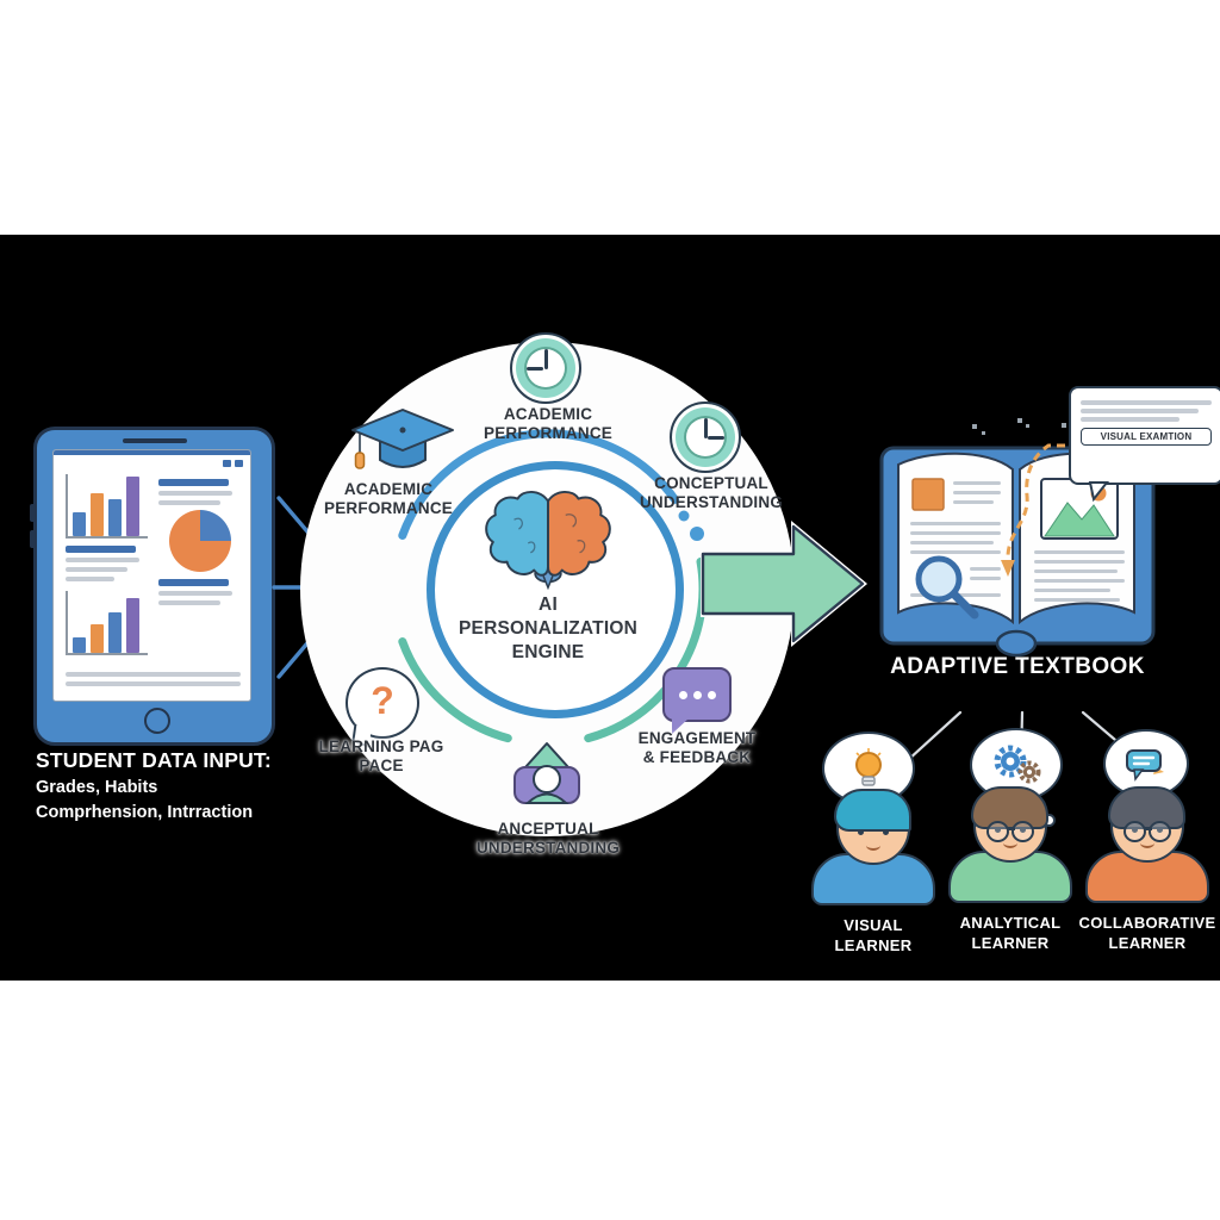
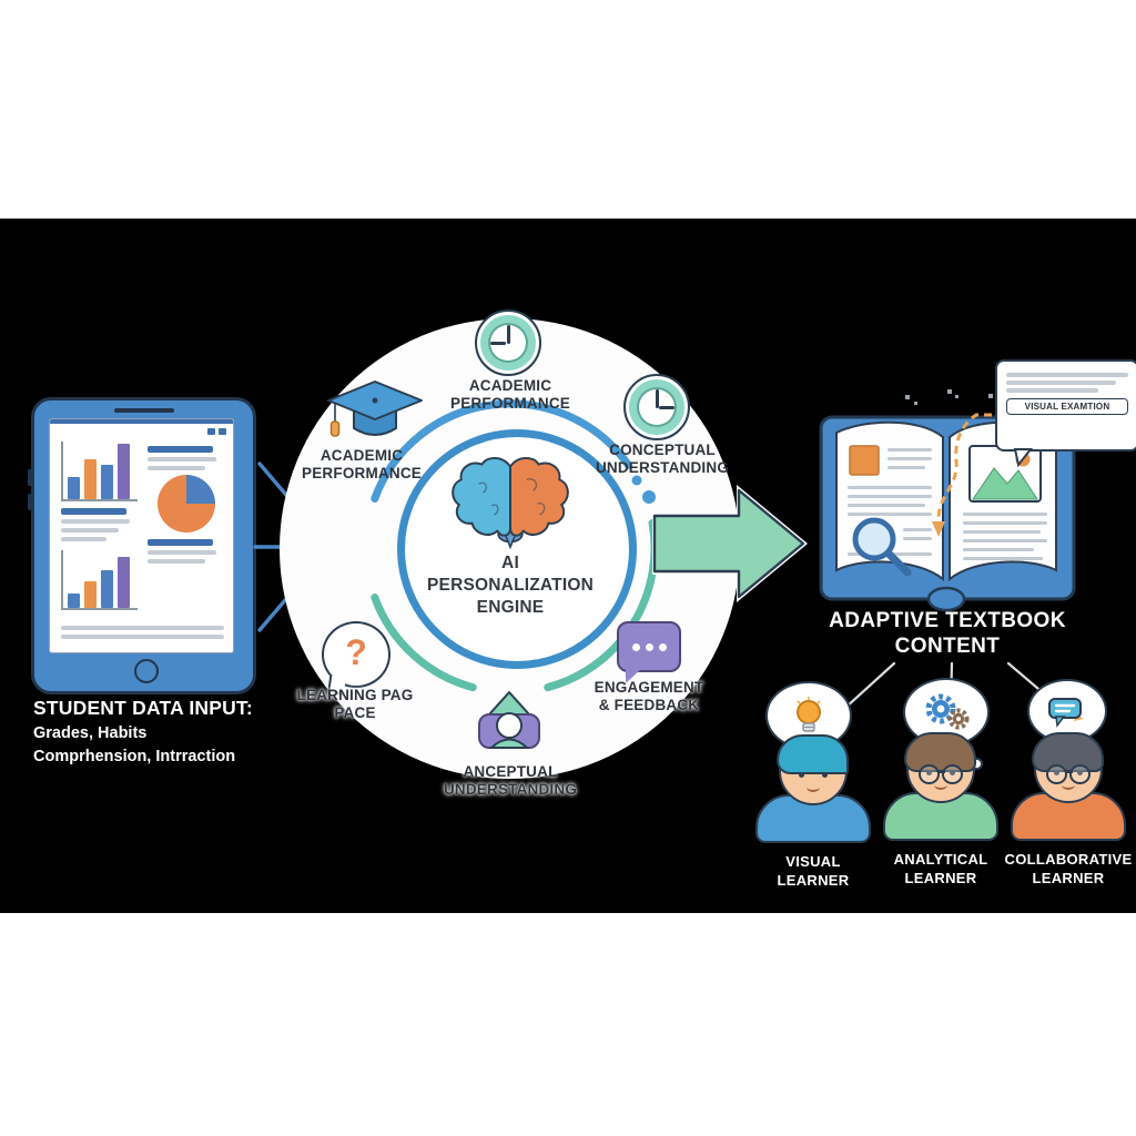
  STUDENT DATA INPUT:
  Grades, Habits
  Comprhension, Intrraction
  AI
  PERSONALIZATION
  ENGINE
  ACADEMIC
  PERFORMANCE
  ACADEMIC
  PERFORMANCE
  CONCEPTUAL
  UNDERSTANDING
  ?
  LEARNING PAG
  PACE
  ENGAGEMENT
  & FEEDBACK
  ANCEPTUAL
  UNDERSTANDING
  VISUAL EXAMTION
  ADAPTIVE TEXTBOOK
+ CONTENT
  VISUAL
  LEARNER
  ANALYTICAL
  LEARNER
  COLLABORATIVE
  LEARNER
